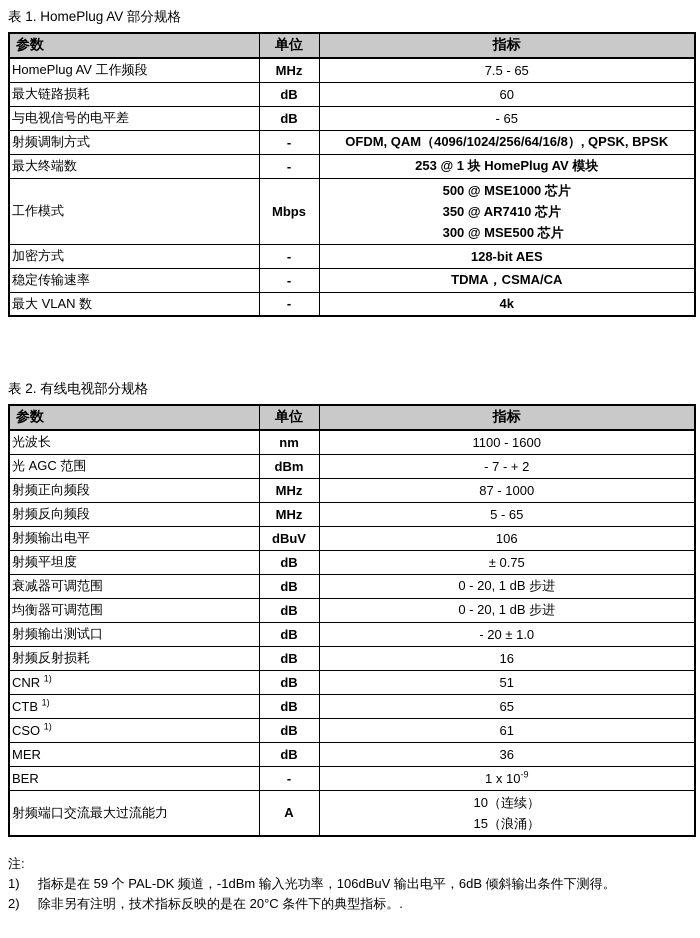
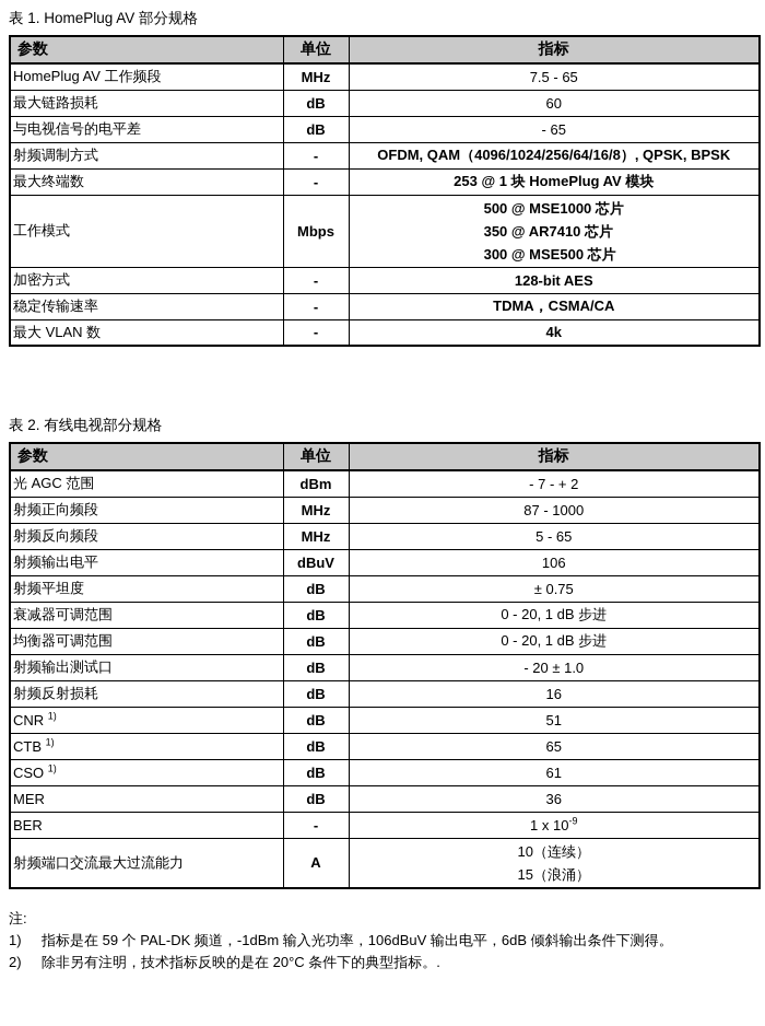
  表 1. HomePlug AV 部分规格
  参数	单位	指标
  HomePlug AV 工作频段	MHz	7.5 - 65
  最大链路损耗	dB	60
  与电视信号的电平差	dB	- 65
  射频调制方式	-	OFDM, QAM（4096/1024/256/64/16/8）, QPSK, BPSK
  最大终端数	-	253 @ 1 块 HomePlug AV 模块
  工作模式	Mbps	500 @ MSE1000 芯片350 @ AR7410 芯片300 @ MSE500 芯片
  加密方式	-	128-bit AES
  稳定传输速率	-	TDMA，CSMA/CA
  最大 VLAN 数	-	4k
  表 2. 有线电视部分规格
  参数	单位	指标
- 光波长	nm	1100 - 1600
  光 AGC 范围	dBm	- 7 - + 2
  射频正向频段	MHz	87 - 1000
  射频反向频段	MHz	5 - 65
  射频输出电平	dBuV	106
  射频平坦度	dB	± 0.75
  衰减器可调范围	dB	0 - 20, 1 dB 步进
  均衡器可调范围	dB	0 - 20, 1 dB 步进
  射频输出测试口	dB	- 20 ± 1.0
  射频反射损耗	dB	16
  CNR 1)	dB	51
  CTB 1)	dB	65
  CSO 1)	dB	61
  MER	dB	36
  BER	-	1 x 10-9
  射频端口交流最大过流能力	A	10（连续）15（浪涌）
  注:
  1)
  指标是在 59 个 PAL-DK 频道，-1dBm 输入光功率，106dBuV 输出电平，6dB 倾斜输出条件下测得。
  2)
  除非另有注明，技术指标反映的是在 20°C 条件下的典型指标。.
